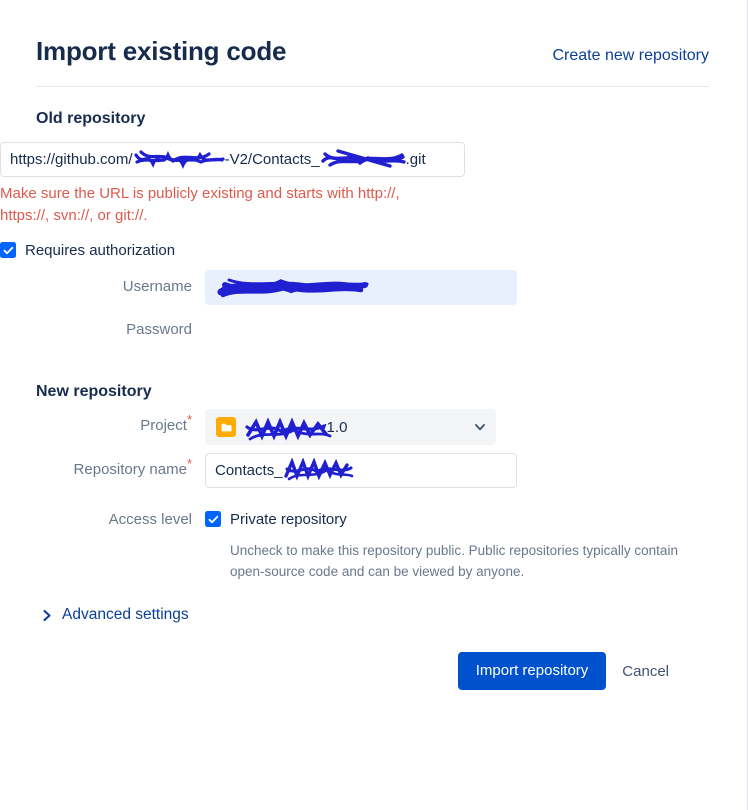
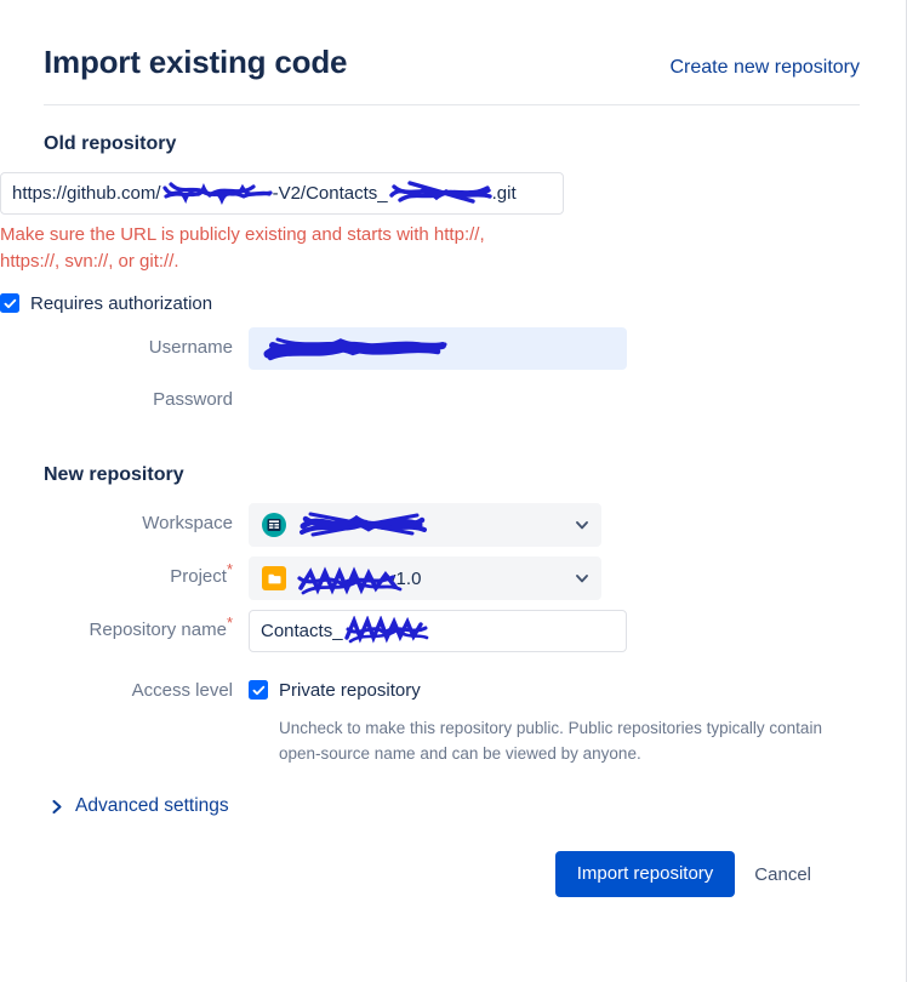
  Import existing code
  Create new repository
  Old repository
  https://github.com/ -V2/Contacts_ .git
  Make sure the URL is publicly existing and starts with http://, https://, svn://, or git://.
  Requires authorization
  Username
  Password
  New repository
+ Workspace
  Project*
  Repository name*
  Contacts_
  Access level
  Private repository
- Uncheck to make this repository public. Public repositories typically contain open-source code and can be viewed by anyone.
+ Uncheck to make this repository public. Public repositories typically contain open-source name and can be viewed by anyone.
  Advanced settings
  Import repository
  Cancel
